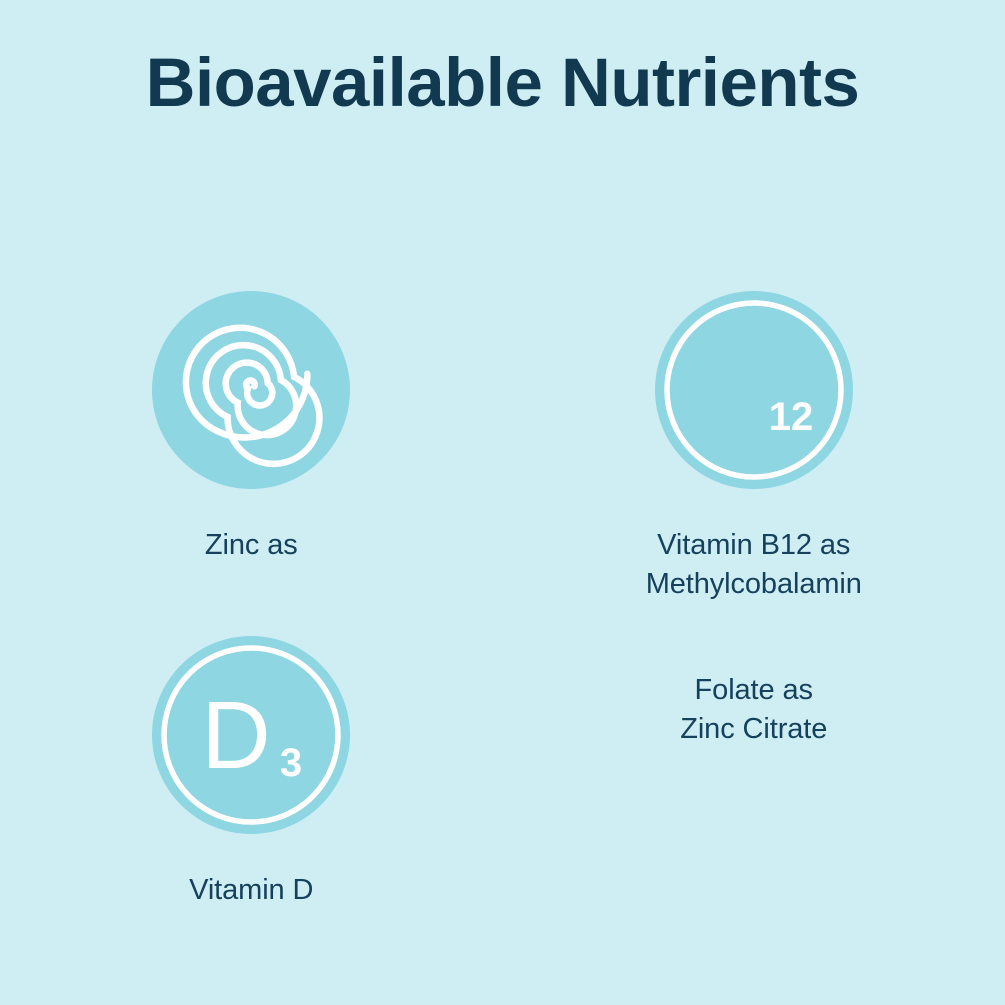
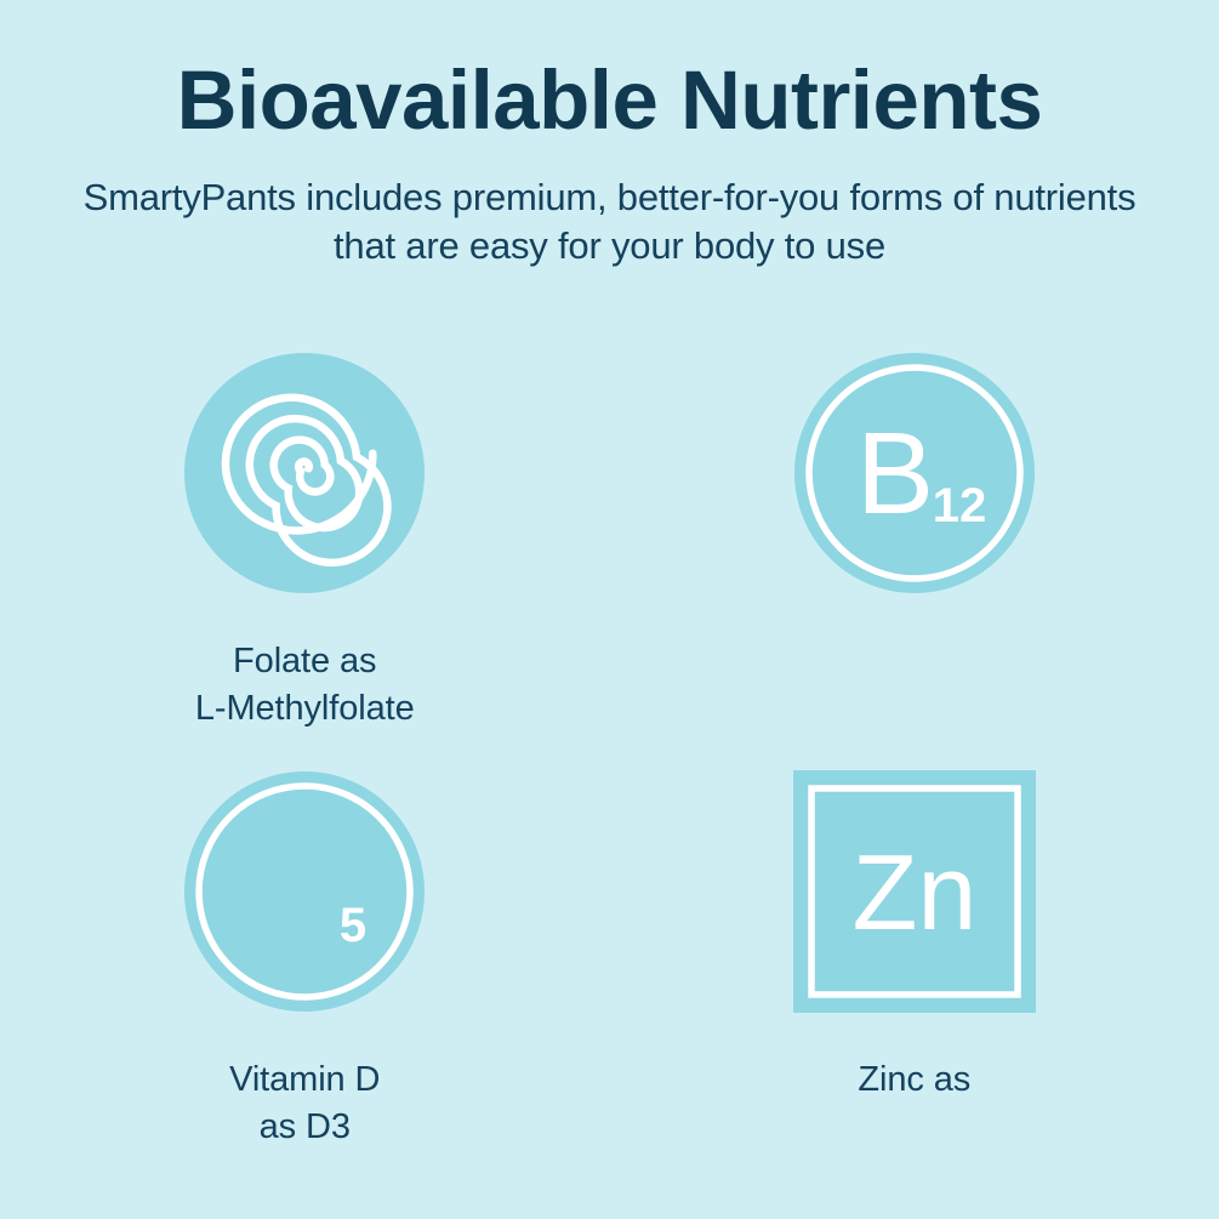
  Bioavailable Nutrients
+ SmartyPants includes premium, better-for-you forms of nutrients that are easy for your body to use
- Zinc as
+ Folate as
+ L-Methylfolate
+ B
  12
- Vitamin B12 as
- Methylcobalamin
- D
- 3
+ 5
  Vitamin D
+ as D3
+ Zn
- Folate as
+ Zinc as
- Zinc Citrate
